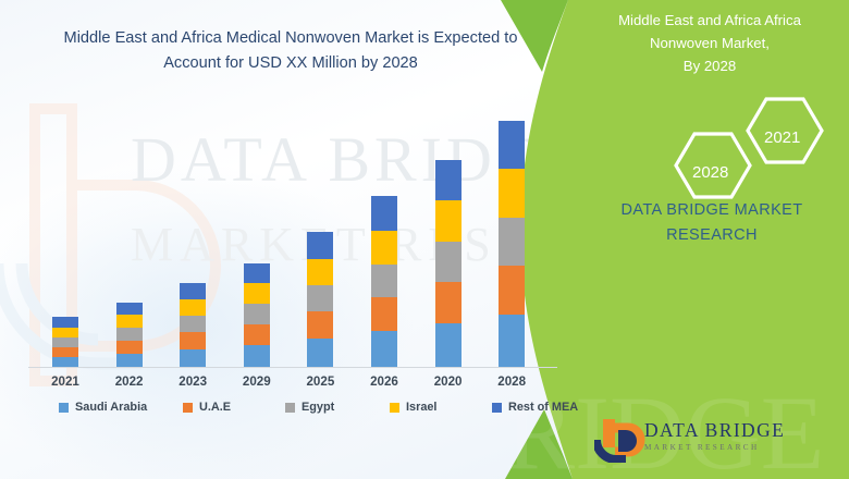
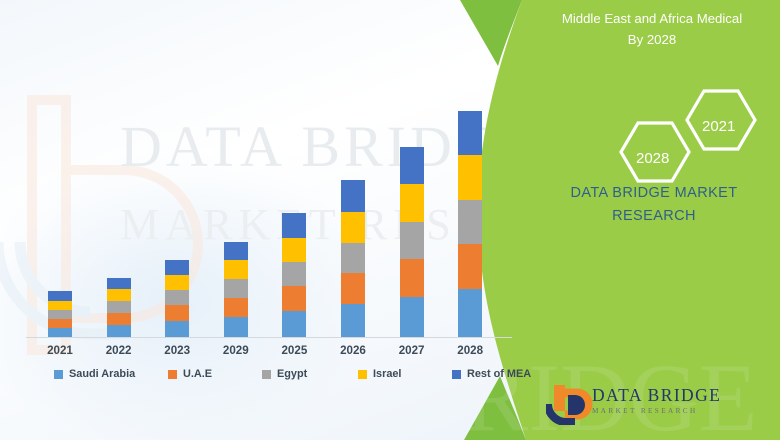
  DATA BRID
  RIDGE
- Middle East and Africa Africa
+ Middle East and Africa Medical
- Nonwoven Market,
  By 2028
  2021
  2028
  DATA BRIDGE MARKET
  RESEARCH
  DATA BRIDGE
  MARKET RESEARCH
- Middle East and Africa Medical Nonwoven Market is Expected to Account for USD XX Million by 2028
  2021
  2022
  2023
  2029
  2025
  2026
- 2020
+ 2027
  2028
  Saudi Arabia
  U.A.E
  Egypt
  Israel
  Rest of MEA
